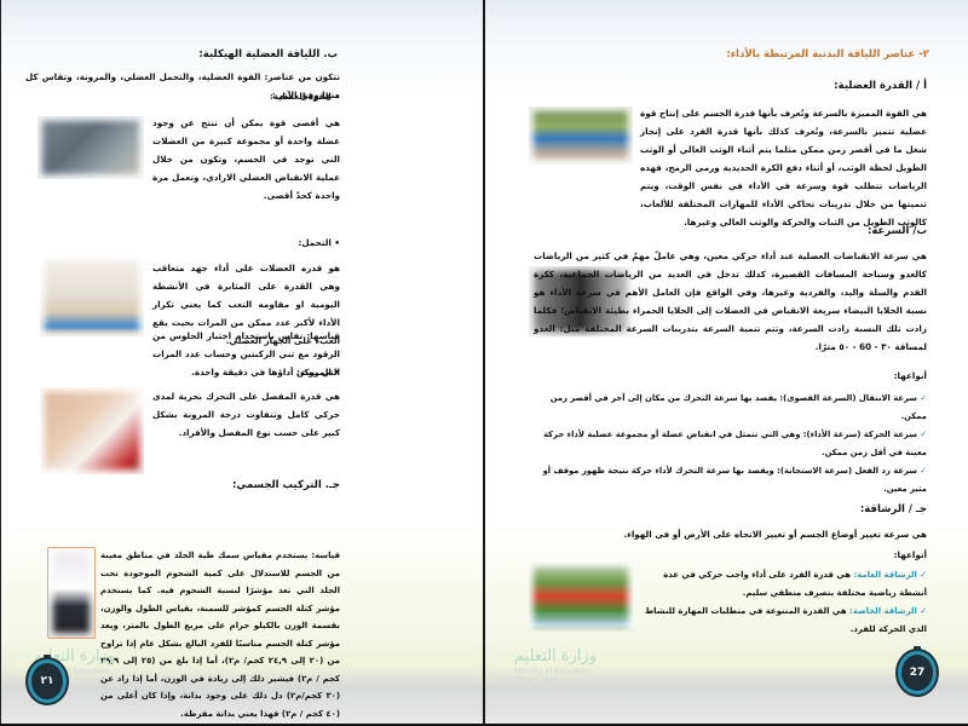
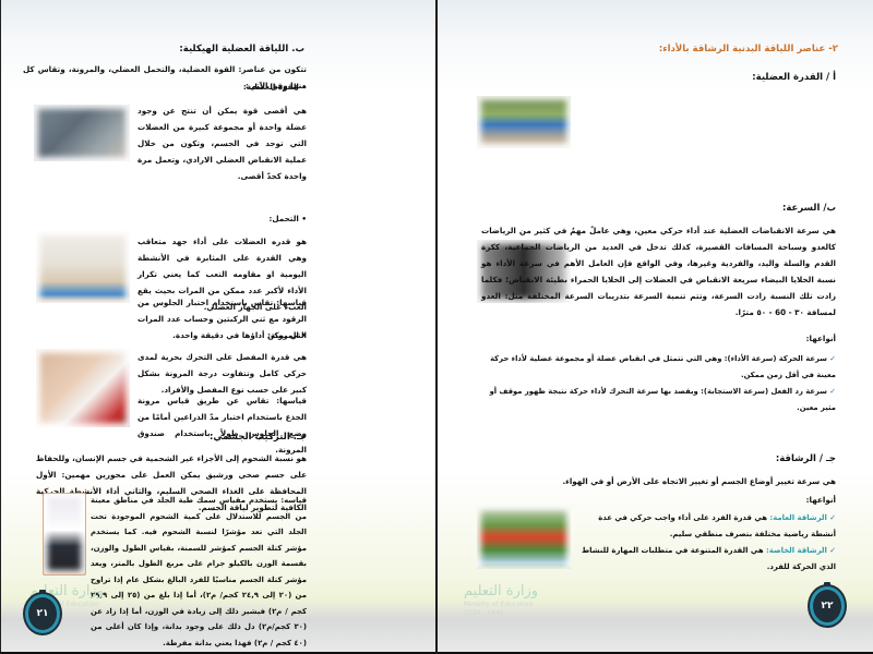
  ب. اللياقة العضلية الهيكلية:
  تتكون من عناصر: القوة العضلية، والتحمل العضلي، والمرونة، وتقاس كل منها وفق الآتي:
  • القوة العضلية:
  هي أقصى قوة يمكن أن تنتج عن وجود عضلة واحدة أو مجموعة كبيرة من العضلات التي توجد في الجسم، وتكون من خلال عملية الانقباض العضلي الارادي، وتعمل مرة واحدة كحدّ أقصى.
  • التحمل:
  هو قدره العضلات على أداء جهد متعاقب وهي القدرة على المثابرة في الأنشطة اليومية او مقاومه التعب كما يعني تكرار الأداء لأكبر عدد ممكن من المرات بحيث يقع العبء على الجهاز العضلي.
  قياسها: تقاس باستخدام اختبار الجلوس من الرقود مع ثني الركبتين وحساب عدد المرات التي يمكن أداؤها في دقيقة واحدة.
  • المرونة:
  هي قدرة المفصل على التحرك بحرية لمدى حركي كامل وتتفاوت درجة المرونة بشكل كبير على حسب نوع المفصل والأفراد.
+ قياسها: تقاس عن طريق قياس مرونة الجذع باستخدام اختبار مدّ الذراعين أمامًا من وضع الجلوس طولاً باستخدام صندوق المرونة.
  جـ. التركيب الجسمي:
+ هو نسبة الشحوم إلى الأجزاء غير الشحمية في جسم الإنسان، وللحفاظ على جسم صحي ورشيق يمكن العمل على محورين مهمين: الأول المحافظة على الغذاء الصحي السليم، والثاني أداء الأنشطة الحركية الكافية لتطوير لياقة الجسم.
  قياسه: يستخدم مقياس سمك طية الجلد في مناطق معينة من الجسم للاستدلال على كمية الشحوم الموجودة تحت الجلد التي تعد مؤشرًا لنسبة الشحوم فيه. كما يستخدم مؤشر كتلة الجسم كمؤشر للسمنة، بقياس الطول والوزن، بقسمة الوزن بالكيلو جرام على مربع الطول بالمتر، ويعد مؤشر كتلة الجسم مناسبًا للفرد البالغ بشكل عام إذا تراوح من (٢٠ إلى ٢٤,٩ كجم/ م٢)، أما إذا بلغ من (٢٥ إلى ٢٩,٩ كجم / م٢) فيشير ذلك إلى زيادة في الوزن، أما إذا زاد عن (٣٠ كجم/م٢) دل ذلك على وجود بدانة، وإذا كان أعلى من (٤٠ كجم / م٢) فهذا يعني بدانة مفرطة.
  وزارة التعم
  ٢١
- ٢- عناصر اللياقة البدنية المرتبطة بالأداء:
+ ٢- عناصر اللياقة البدنية الرشاقة بالأداء:
  أ / القدرة العضلية:
- هي القوة المميزة بالسرعة وتُعرف بأنها قدرة الجسم على إنتاج قوة عضلية تتميز بالسرعة، وتُعرف كذلك بأنها قدرة الفرد على إنجاز شغل ما في أقصر زمن ممكن مثلما يتم أثناء الوثب العالي أو الوثب الطويل لحظة الوثب، أو أثناء دفع الكرة الحديدية ورمي الرمح، فهذه الرياضات تتطلب قوة وسرعة في الأداء في نفس الوقت، ويتم تنميتها من خلال تدريبات تحاكي الأداء للمهارات المختلفة للألعاب، كالوثب الطويل من الثبات والحركة والوثب العالي وغيرها.
  ب/ السرعة:
  هي سرعة الانقباضات العضلية عند أداء حركي معين، وهي عاملٌ مهمٌ في كثير من الرياضات كالعدو وسباحة المسافات القصيرة، كذلك تدخل في العديد من الرياضات الجماعية، ككرة القدم والسلة واليد، والفردية وغيرها، وفي الواقع فإن العامل الأهم في سرعة الأداء هو نسبة الخلايا البيضاء سريعة الانقباض في العضلات إلى الخلايا الحمراء بطيئة الانقباض؛ فكلما زادت تلك النسبة زادت السرعة، وتتم تنمية السرعة بتدريبات السرعة المختلفة مثل: العدو لمسافة ٣٠ - 60 - ٥٠ مترًا.
  أنواعها:
- ✓ سرعة الانتقال (السرعة القصوى): يقصد بها سرعة التحرك من مكان إلى آخر في أقصر زمن ممكن.
  ✓ سرعة الحركة (سرعة الأداء): وهي التي تتمثل في انقباض عضلة أو مجموعة عضلية لأداء حركة معينة في أقل زمن ممكن.
  ✓ سرعة رد الفعل (سرعة الاستجابة): ويقصد بها سرعة التحرك لأداء حركة نتيجة ظهور موقف أو مثير معين.
  جـ / الرشاقة:
  هي سرعة تغيير أوضاع الجسم أو تغيير الاتجاه على الأرض أو في الهواء.
  أنواعها:
  ✓ الرشاقة العامة: هي قدرة الفرد على أداء واجب حركي في عدة أنشطة رياضية مختلفة بتصرف منطقي سليم.
  ✓ الرشاقة الخاصة: هي القدرة المتنوعة في متطلبات المهارة للنشاط الذي الحركة للفرد.
  وزارة التعليم
- 27
+ ٢٢
